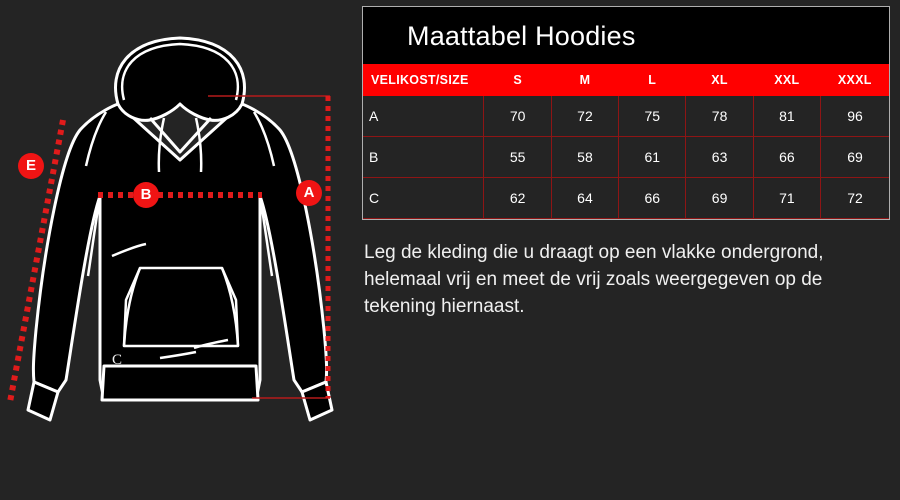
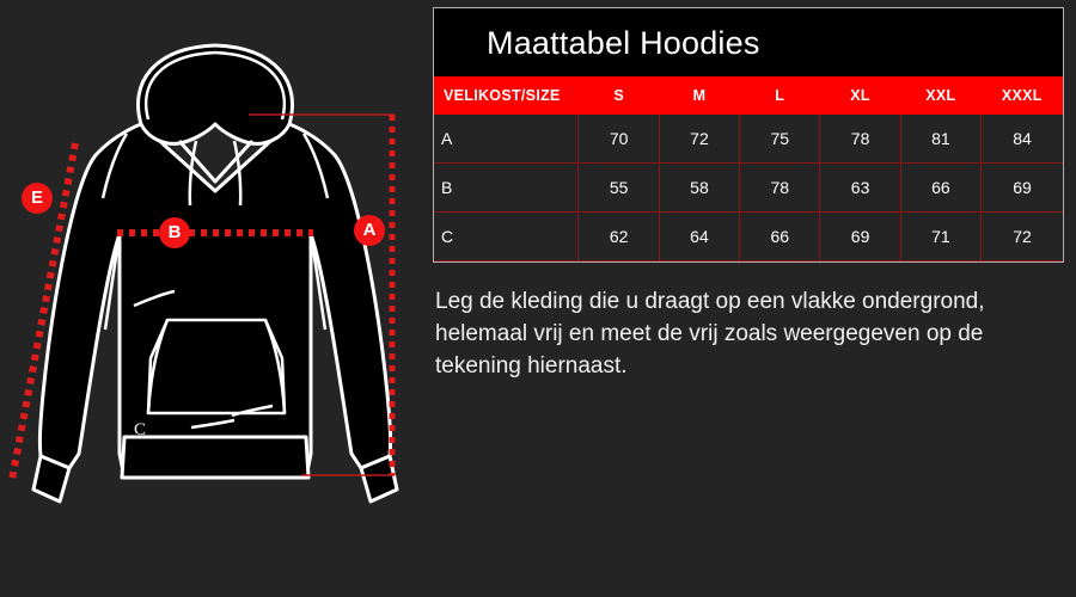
  A
  B
  E
  C
  Maattabel Hoodies
  VELIKOST/SIZE	S	M	L	XL	XXL	XXXL
- A	70	72	75	78	81	96
+ A	70	72	75	78	81	84
- B	55	58	61	63	66	69
+ B	55	58	78	63	66	69
  C	62	64	66	69	71	72
  Leg de kleding die u draagt op een vlakke ondergrond, helemaal vrij en meet de vrij zoals weergegeven op de tekening hiernaast.
